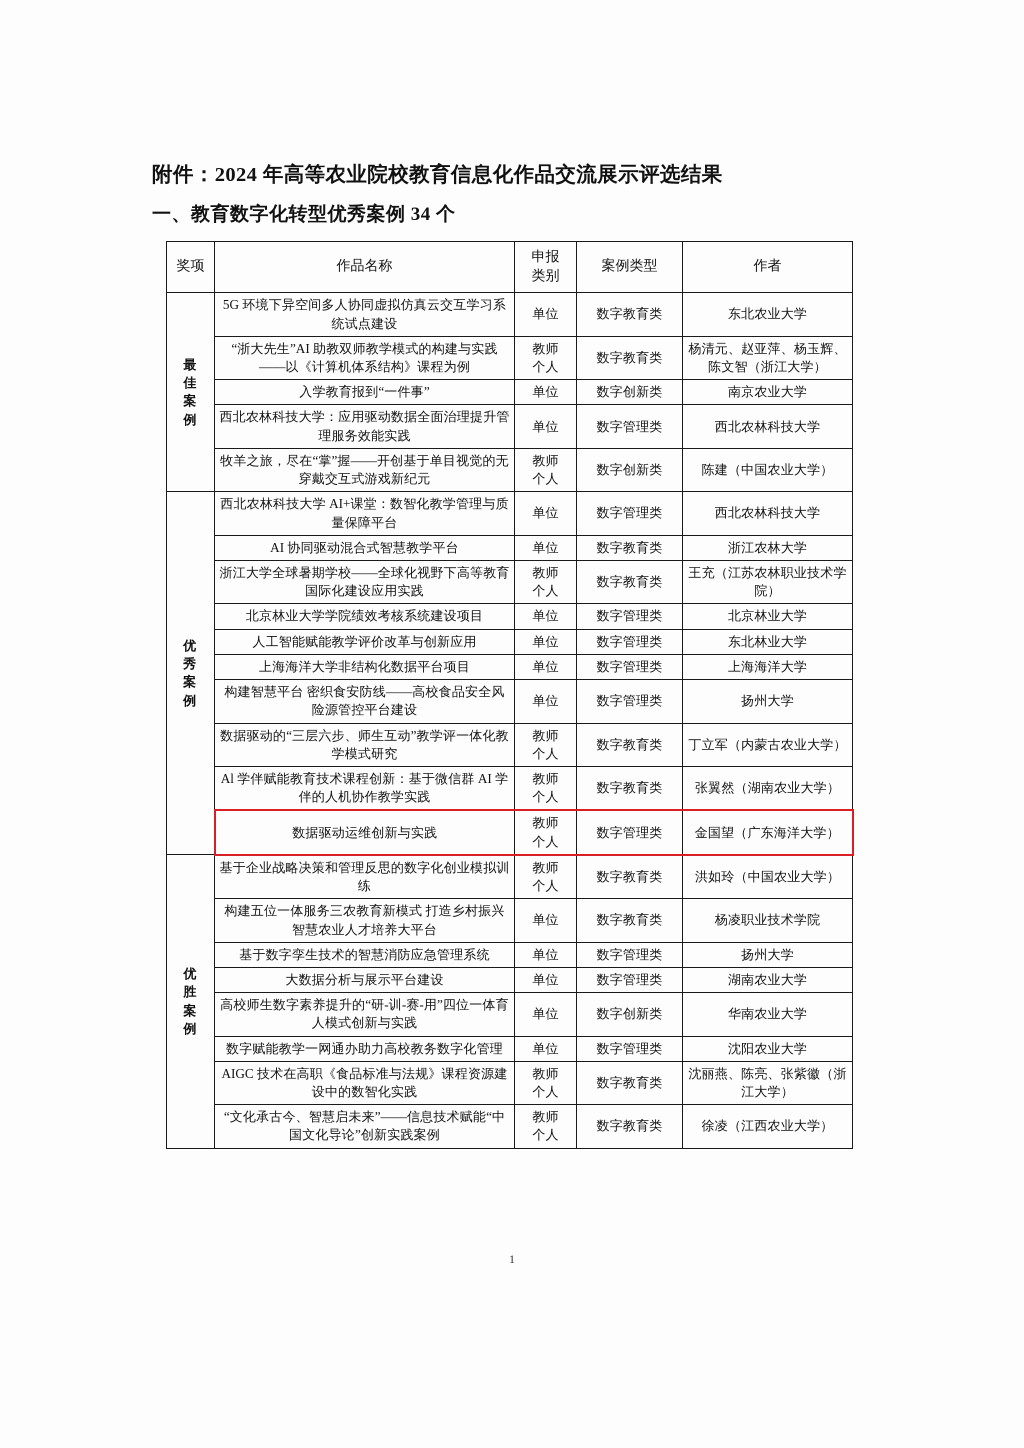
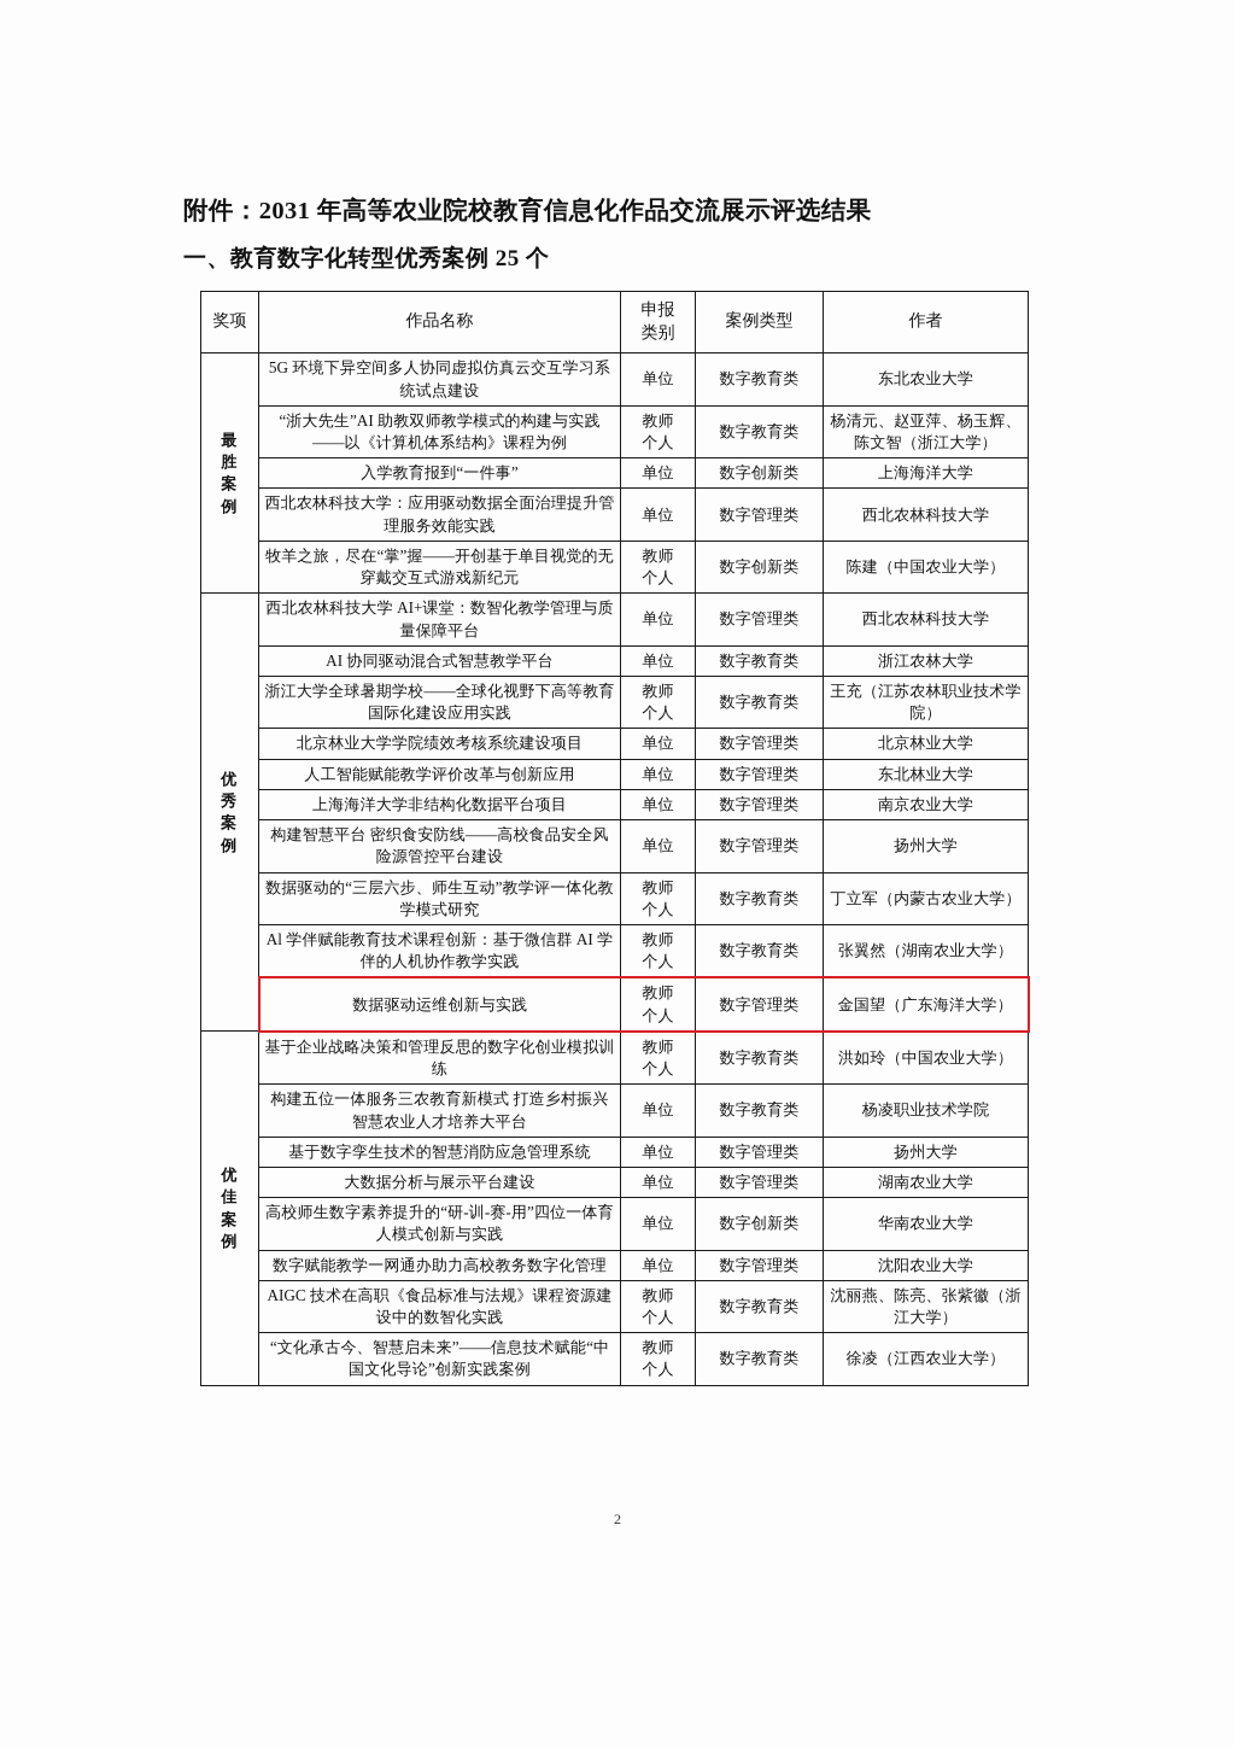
- 附件：2024 年高等农业院校教育信息化作品交流展示评选结果
+ 附件：2031 年高等农业院校教育信息化作品交流展示评选结果
- 一、教育数字化转型优秀案例 34 个
+ 一、教育数字化转型优秀案例 25 个
  奖项	作品名称	申报 类别	案例类型	作者
- 最佳案例	5G 环境下异空间多人协同虚拟仿真云交互学习系统试点建设	单位	数字教育类	东北农业大学
+ 最胜案例	5G 环境下异空间多人协同虚拟仿真云交互学习系统试点建设	单位	数字教育类	东北农业大学
  “浙大先生”AI 助教双师教学模式的构建与实践——以《计算机体系结构》课程为例	教师个人	数字教育类	杨清元、赵亚萍、杨玉辉、陈文智（浙江大学）
- 入学教育报到“一件事”	单位	数字创新类	南京农业大学
+ 入学教育报到“一件事”	单位	数字创新类	上海海洋大学
  西北农林科技大学：应用驱动数据全面治理提升管理服务效能实践	单位	数字管理类	西北农林科技大学
  牧羊之旅，尽在“掌”握——开创基于单目视觉的无穿戴交互式游戏新纪元	教师个人	数字创新类	陈建（中国农业大学）
  优秀案例	西北农林科技大学 AI+课堂：数智化教学管理与质量保障平台	单位	数字管理类	西北农林科技大学
  AI 协同驱动混合式智慧教学平台	单位	数字教育类	浙江农林大学
  浙江大学全球暑期学校——全球化视野下高等教育国际化建设应用实践	教师个人	数字教育类	王充（江苏农林职业技术学院）
  北京林业大学学院绩效考核系统建设项目	单位	数字管理类	北京林业大学
  人工智能赋能教学评价改革与创新应用	单位	数字管理类	东北林业大学
- 上海海洋大学非结构化数据平台项目	单位	数字管理类	上海海洋大学
+ 上海海洋大学非结构化数据平台项目	单位	数字管理类	南京农业大学
  构建智慧平台 密织食安防线——高校食品安全风险源管控平台建设	单位	数字管理类	扬州大学
  数据驱动的“三层六步、师生互动”教学评一体化教学模式研究	教师个人	数字教育类	丁立军（内蒙古农业大学）
  Al 学伴赋能教育技术课程创新：基于微信群 AI 学伴的人机协作教学实践	教师个人	数字教育类	张翼然（湖南农业大学）
  数据驱动运维创新与实践	教师个人	数字管理类	金国望（广东海洋大学）
- 优胜案例	基于企业战略决策和管理反思的数字化创业模拟训练	教师个人	数字教育类	洪如玲（中国农业大学）
+ 优佳案例	基于企业战略决策和管理反思的数字化创业模拟训练	教师个人	数字教育类	洪如玲（中国农业大学）
  构建五位一体服务三农教育新模式 打造乡村振兴智慧农业人才培养大平台	单位	数字教育类	杨凌职业技术学院
  基于数字孪生技术的智慧消防应急管理系统	单位	数字管理类	扬州大学
  大数据分析与展示平台建设	单位	数字管理类	湖南农业大学
  高校师生数字素养提升的“研-训-赛-用”四位一体育人模式创新与实践	单位	数字创新类	华南农业大学
  数字赋能教学一网通办助力高校教务数字化管理	单位	数字管理类	沈阳农业大学
  AIGC 技术在高职《食品标准与法规》课程资源建设中的数智化实践	教师个人	数字教育类	沈丽燕、陈亮、张紫徽（浙江大学）
  “文化承古今、智慧启未来”——信息技术赋能“中国文化导论”创新实践案例	教师个人	数字教育类	徐凌（江西农业大学）
- 1
+ 2
